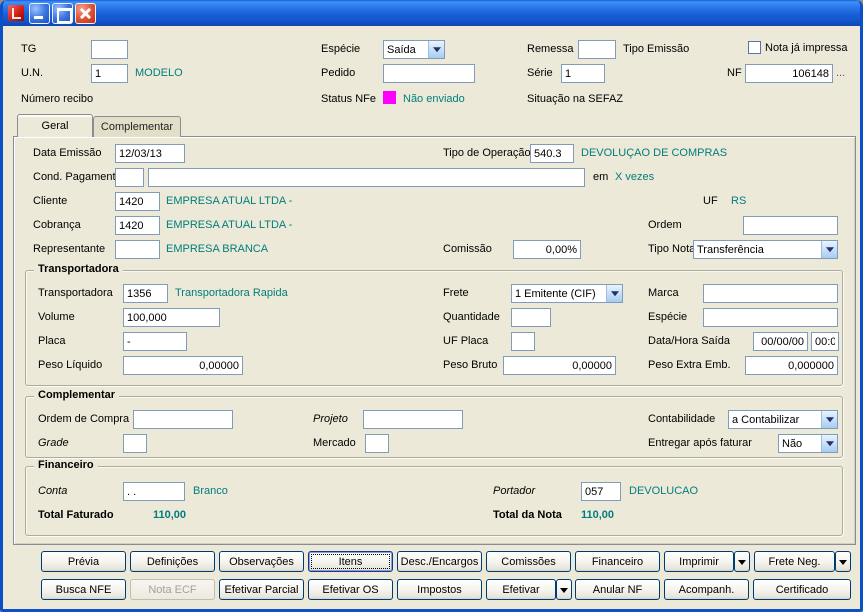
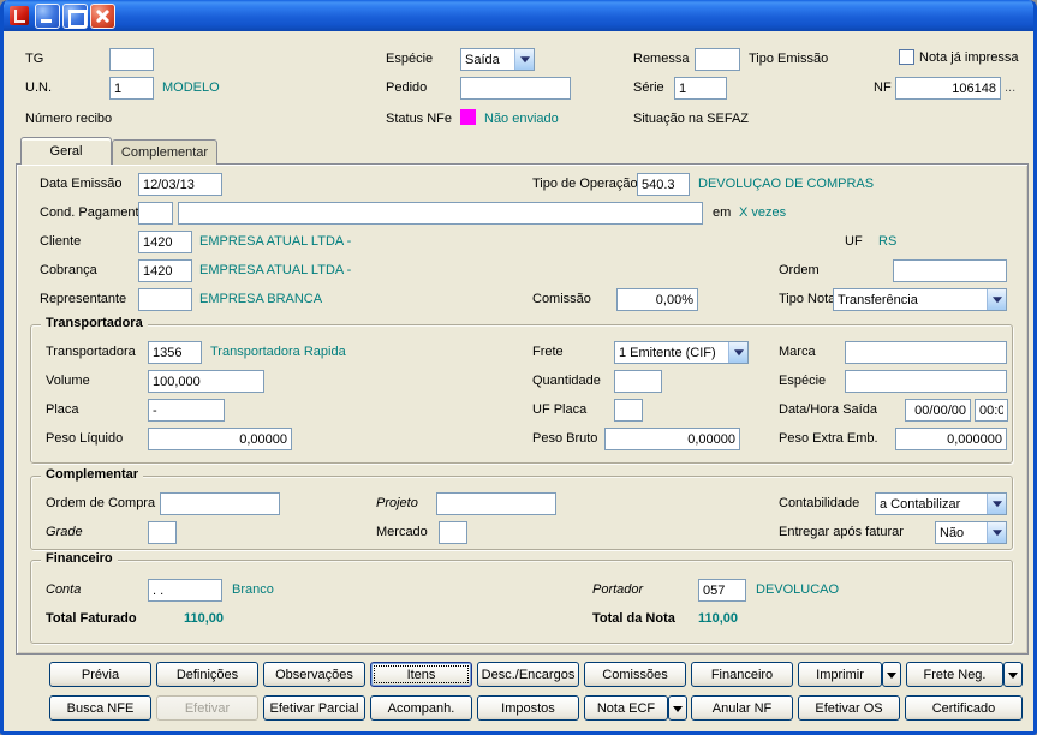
  TG
  Espécie
  Saída
  Remessa
  Tipo Emissão
  Nota já impressa
  U.N.
  1
  MODELO
  Pedido
  Série
  1
  NF
  106148
  ...
  Número recibo
  Status NFe
  Não enviado
  Situação na SEFAZ
  Geral
  Complementar
  Data Emissão
  12/03/13
  Tipo de Operação
  540.3
  DEVOLUÇAO DE COMPRAS
  Cond. Pagamen
  em
  X vezes
  Cliente
  1420
  EMPRESA ATUAL LTDA -
  UF
  RS
  Cobrança
  1420
  EMPRESA ATUAL LTDA -
  Ordem
  Representante
  EMPRESA BRANCA
  Comissão
  0,00%
  Tipo Not
  Transferência
  Transportadora
  Transportadora
  1356
  Transportadora Rapida
  Frete
  1 Emitente (CIF)
  Marca
  Volume
  100,000
  Quantidade
  Espécie
  Placa
  -
  UF Placa
  Data/Hora Saída
  00/00/00
  00:0
  Peso Líquido
  0,00000
  Peso Bruto
  0,00000
  Peso Extra Emb.
  0,000000
  Complementar
  Ordem de Compra
  Projeto
  Contabilidade
  a Contabilizar
  Grade
  Mercado
  Entregar após faturar
  Não
  Financeiro
  Conta
  . .
  Branco
  Portador
  057
  DEVOLUCAO
  Total Faturado
  110,00
  Total da Nota
  110,00
  Prévia
  Definições
  Observações
  Itens
  Desc./Encargos
  Comissões
  Financeiro
  Imprimir
  Frete Neg.
  Busca NFE
- Nota ECF
+ Efetivar
  Efetivar Parcial
- Efetivar OS
+ Acompanh.
  Impostos
- Efetivar
+ Nota ECF
  Anular NF
- Acompanh.
+ Efetivar OS
  Certificado
